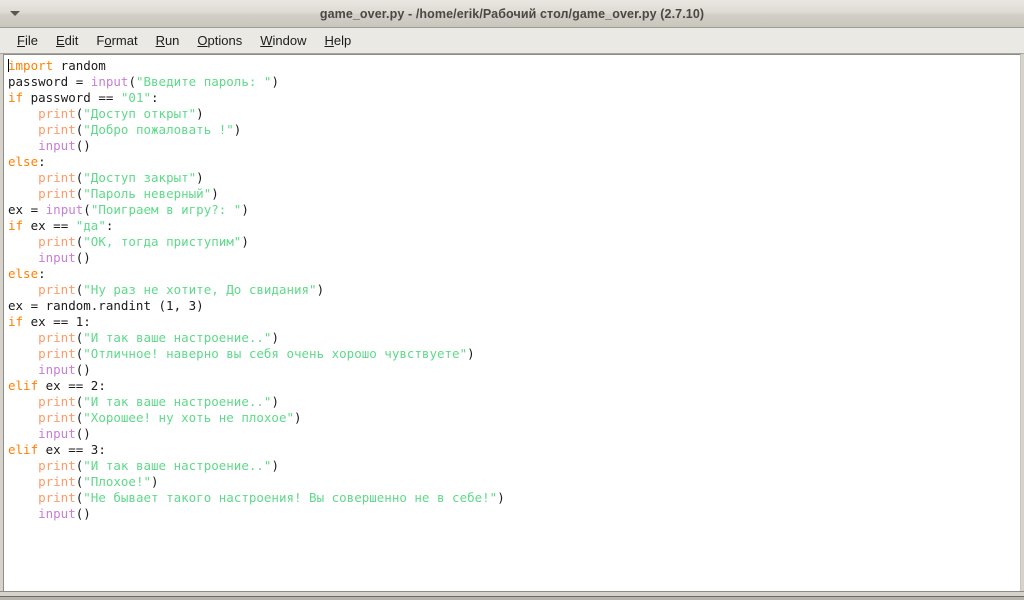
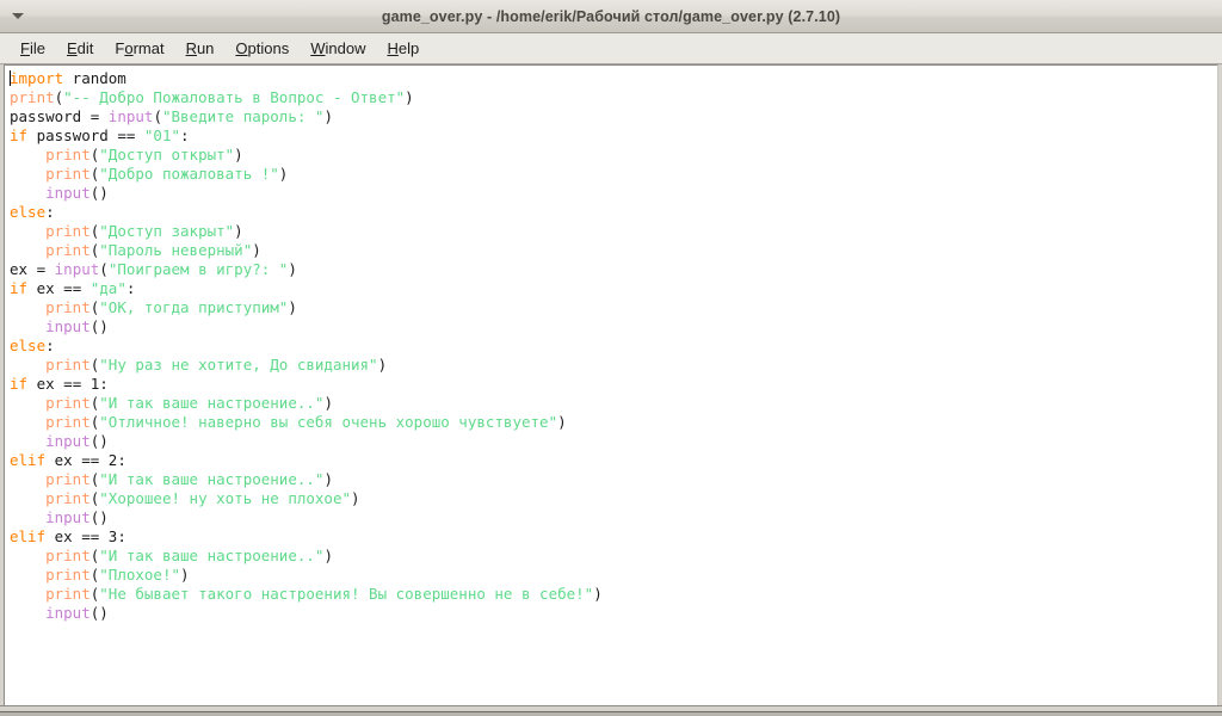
  game_over.py - /home/erik/Рабочий стол/game_over.py (2.7.10)
  File
  Edit
  Format
  Run
  Options
  Window
  Help
  import random
+ print("-- Добро Пожаловать в Вопрос - Ответ")
  password = input("Введите пароль: ")
  if password == "01":
  print("Доступ открыт")
  print("Добро пожаловать !")
  input()
  else:
  print("Доступ закрыт")
  print("Пароль неверный")
  ex = input("Поиграем в игру?: ")
  if ex == "да":
  print("ОК, тогда приступим")
  input()
  else:
  print("Ну раз не хотите, До свидания")
- ex = random.randint (1, 3)
  if ex == 1:
  print("И так ваше настроение..")
  print("Отличное! наверно вы себя очень хорошо чувствуете")
  input()
  elif ex == 2:
  print("И так ваше настроение..")
  print("Хорошее! ну хоть не плохое")
  input()
  elif ex == 3:
  print("И так ваше настроение..")
  print("Плохое!")
  print("Не бывает такого настроения! Вы совершенно не в себе!")
  input()
